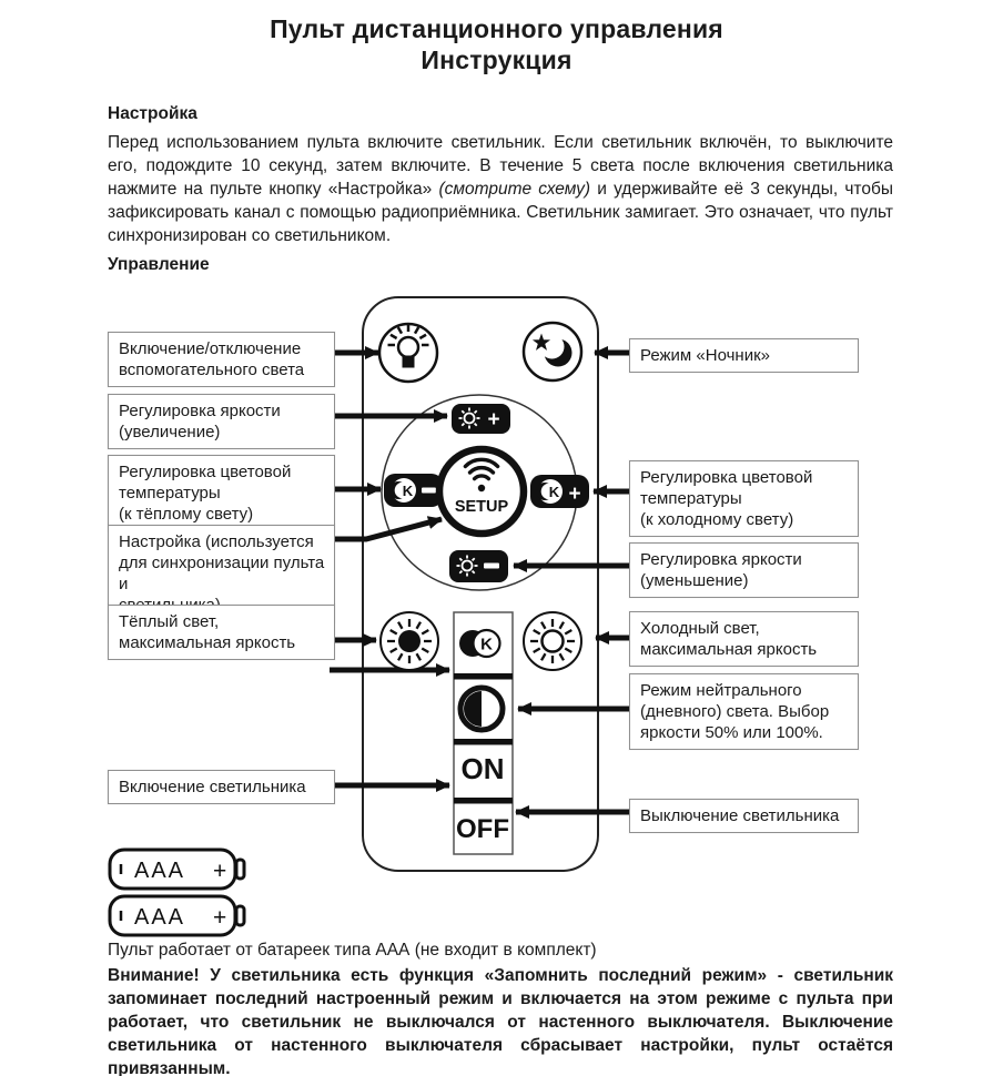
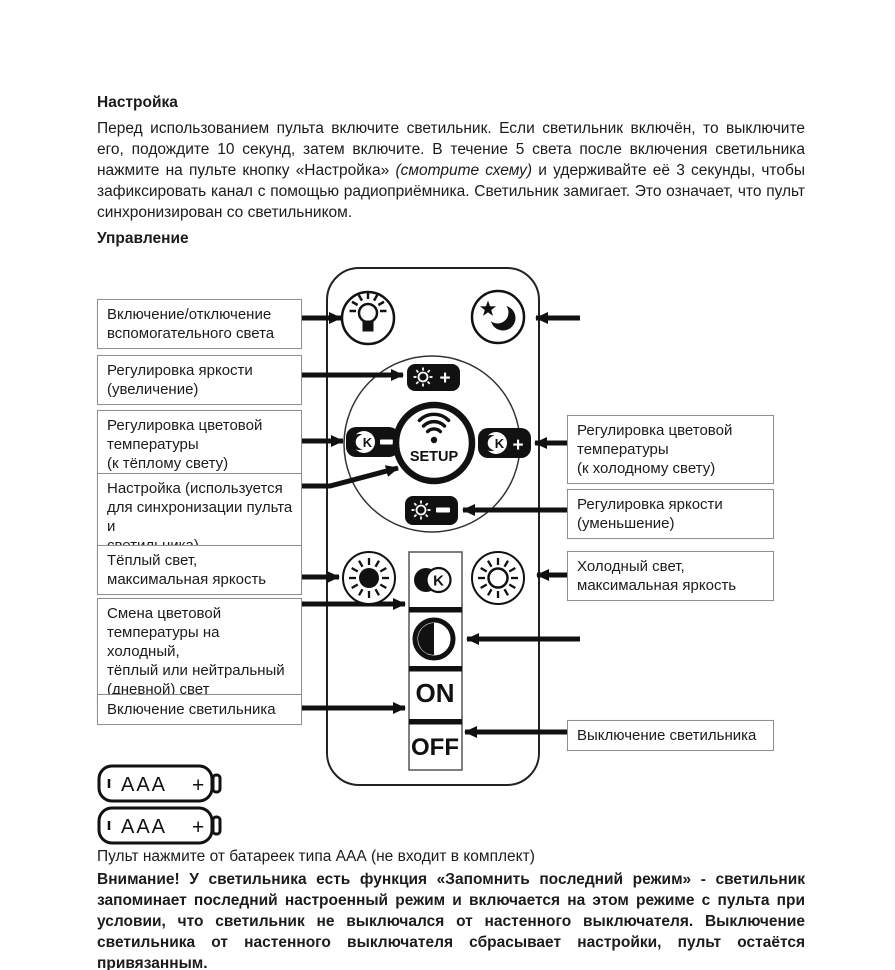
- Пульт дистанционного управления
- Инструкция
  Настройка
  Перед использованием пульта включите светильник. Если светильник включён, то выключите его, подождите 10 секунд, затем включите. В течение 5 света после включения светильника нажмите на пульте кнопку «Настройка» (смотрите схему) и удерживайте её 3 секунды, чтобы зафиксировать канал с помощью радиоприёмника. Светильник замигает. Это означает, что пульт синхронизирован со светильником.
  Управление
  +
  K
  K
  +
  SETUP
  K
  ON
  OFF
  AAA
  +
  AAA
  +
  Включение/отключение
  вспомогательного света
  Регулировка яркости
  (увеличение)
  Регулировка цветовой
  температуры
  (к тёплому свету)
  Настройка (используется
  для синхронизации пульта и
  Тёплый свет,
  максимальная яркость
+ Смена цветовой
+ температуры на холодный,
+ тёплый или нейтральный
+ (дневной) свет
  Включение светильника
- Режим «Ночник»
  Регулировка цветовой
  температуры
  (к холодному свету)
  Регулировка яркости
  (уменьшение)
  Холодный свет,
  максимальная яркость
- Режим нейтрального
- (дневного) света. Выбор
- яркости 50% или 100%.
  Выключение светильника
- Пульт работает от батареек типа ААА (не входит в комплект)
+ Пульт нажмите от батареек типа ААА (не входит в комплект)
- Внимание! У светильника есть функция «Запомнить последний режим» - светильник запоминает последний настроенный режим и включается на этом режиме с пульта при работает, что светильник не выключался от настенного выключателя. Выключение светильника от настенного выключателя сбрасывает настройки, пульт остаётся привязанным.
+ Внимание! У светильника есть функция «Запомнить последний режим» - светильник запоминает последний настроенный режим и включается на этом режиме с пульта при условии, что светильник не выключался от настенного выключателя. Выключение светильника от настенного выключателя сбрасывает настройки, пульт остаётся привязанным.
